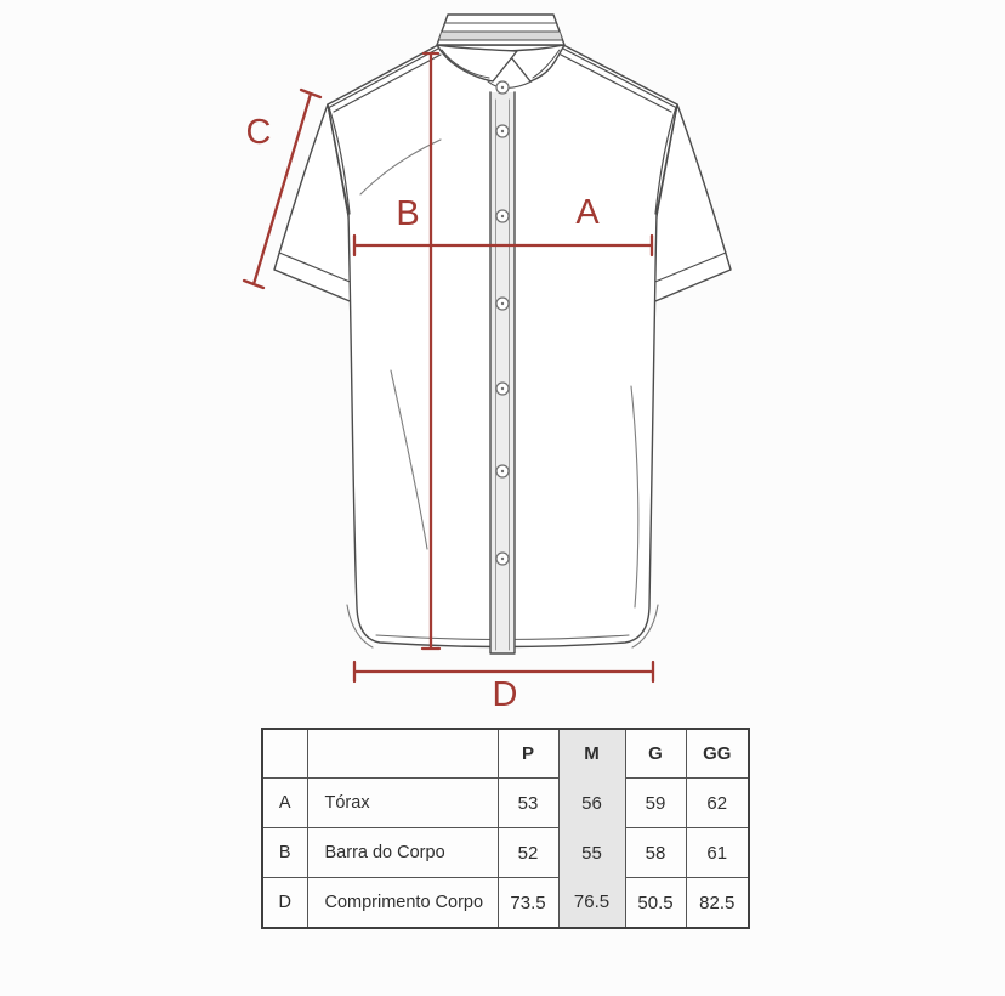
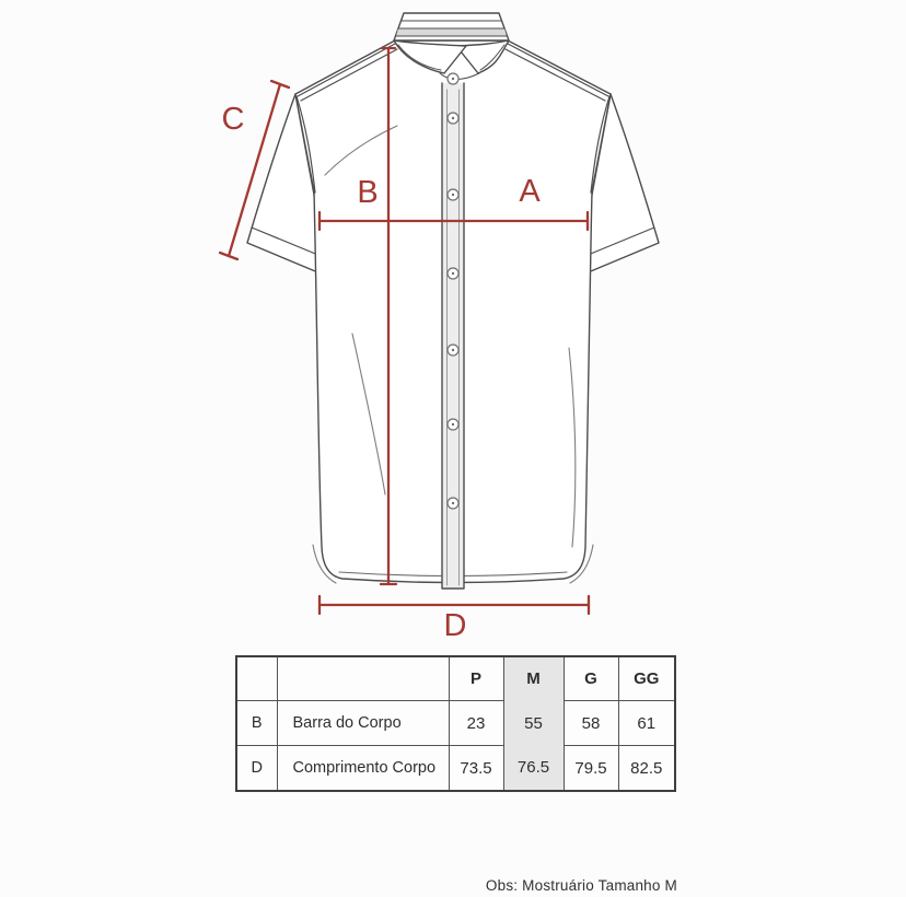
  A
  B
  C
  D
  		P	M	G	GG
- A	Tórax	53	56	59	62
- B	Barra do Corpo	52	55	58	61
+ B	Barra do Corpo	23	55	58	61
- D	Comprimento Corpo	73.5	76.5	50.5	82.5
+ D	Comprimento Corpo	73.5	76.5	79.5	82.5
+ Obs: Mostruário Tamanho M
